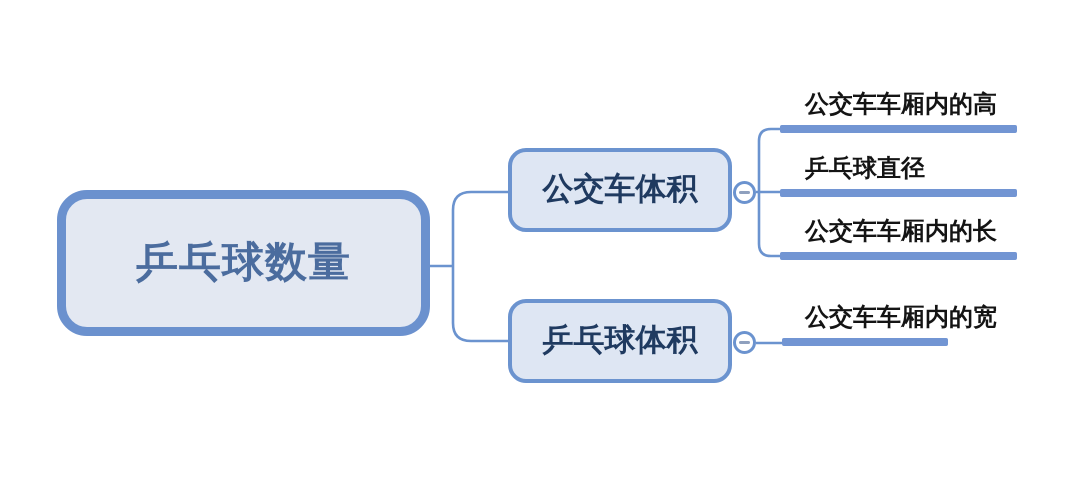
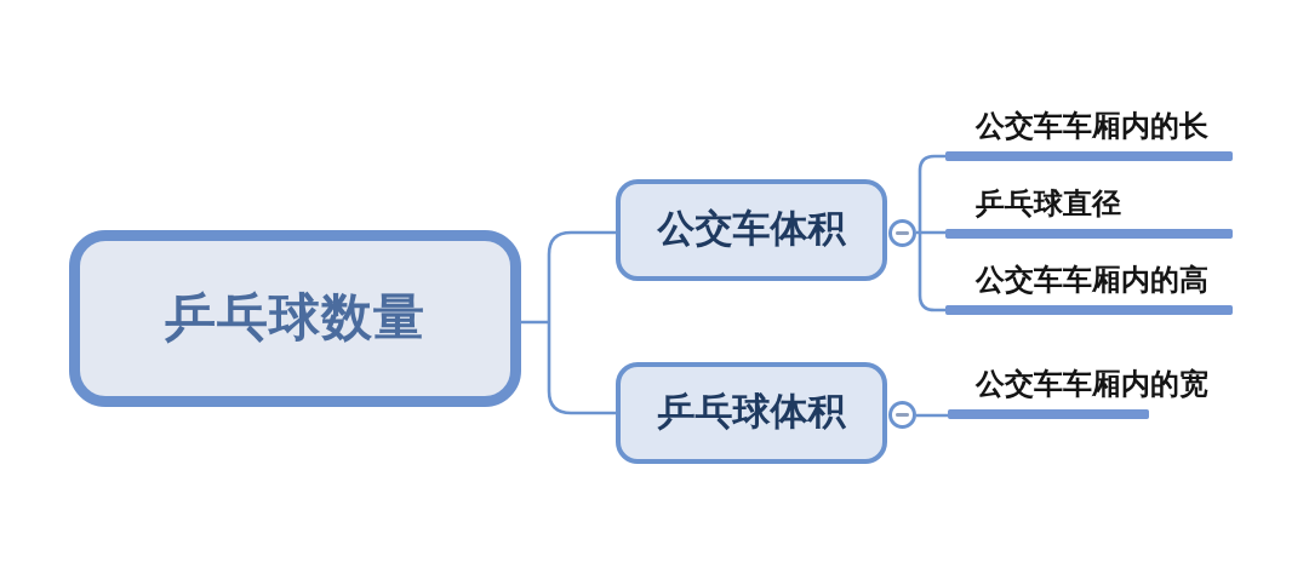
  乒乓球数量
  公交车体积
  乒乓球体积
- 公交车车厢内的高
+ 公交车车厢内的长
  乒乓球直径
- 公交车车厢内的长
+ 公交车车厢内的高
  公交车车厢内的宽
